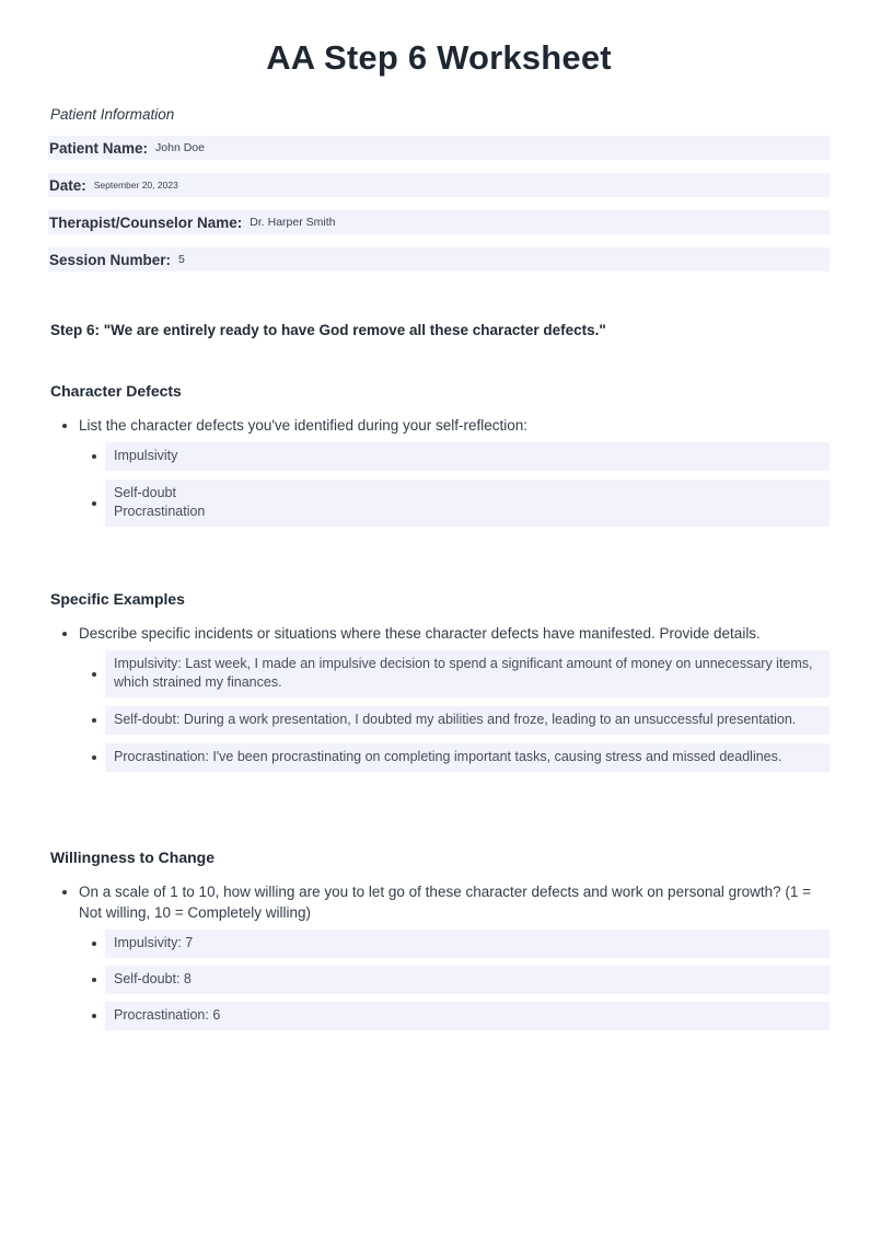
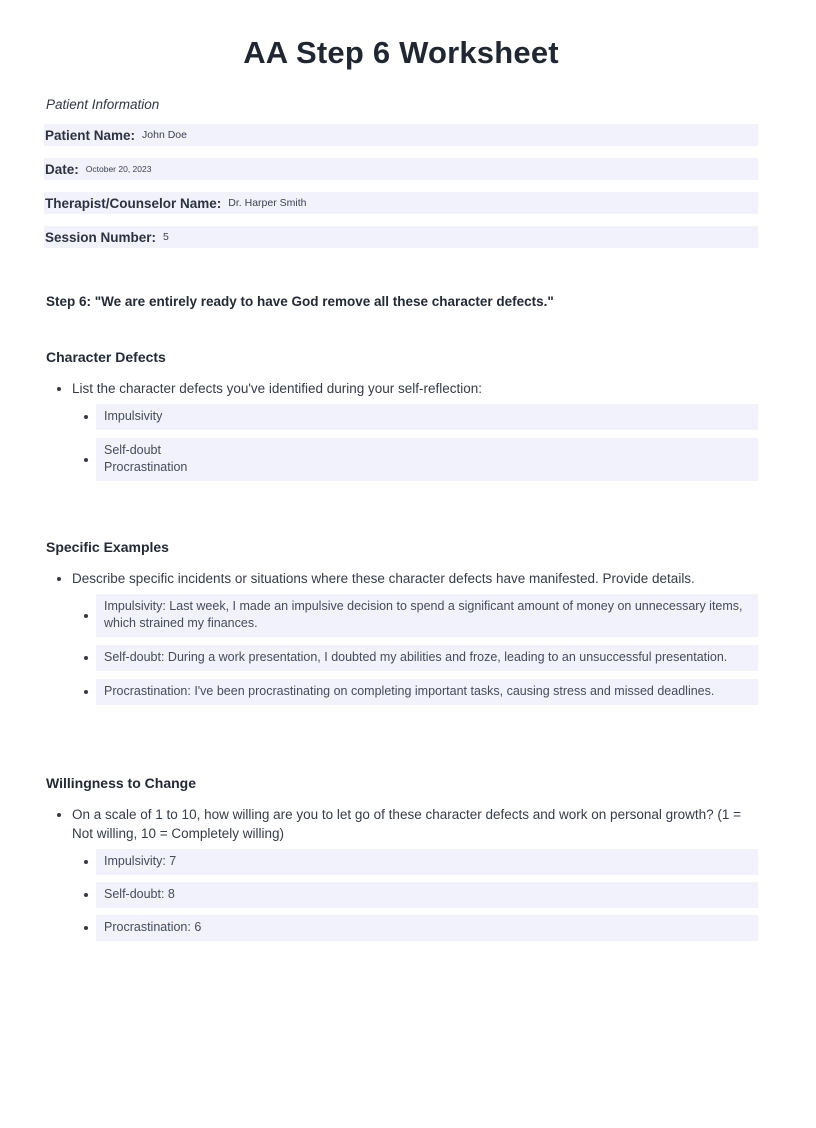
  AA Step 6 Worksheet
  Patient Information
  Patient Name:
  John Doe
  Date:
- September 20, 2023
+ October 20, 2023
  Therapist/Counselor Name:
  Dr. Harper Smith
  Session Number:
  5
  Step 6: "We are entirely ready to have God remove all these character defects."
  Character Defects
  List the character defects you've identified during your self-reflection:
  Impulsivity
  Self-doubt
  Procrastination
  Specific Examples
  Describe specific incidents or situations where these character defects have manifested. Provide details.
  Impulsivity: Last week, I made an impulsive decision to spend a significant amount of money on unnecessary items, which strained my finances.
  Self-doubt: During a work presentation, I doubted my abilities and froze, leading to an unsuccessful presentation.
  Procrastination: I've been procrastinating on completing important tasks, causing stress and missed deadlines.
  Willingness to Change
  On a scale of 1 to 10, how willing are you to let go of these character defects and work on personal growth? (1 = Not willing, 10 = Completely willing)
  Impulsivity: 7
  Self-doubt: 8
  Procrastination: 6
